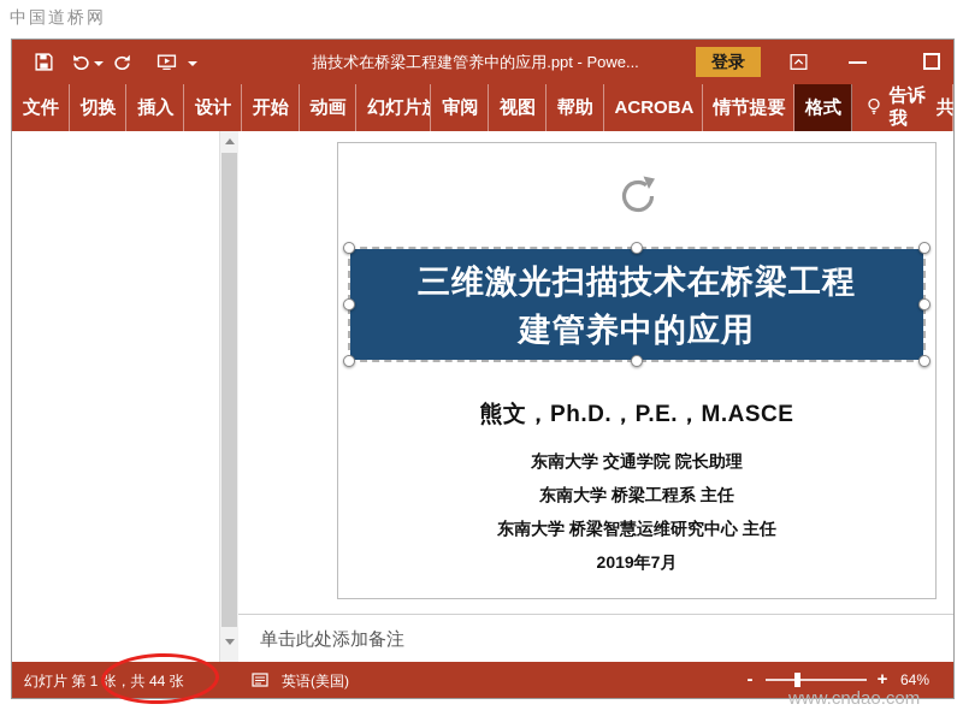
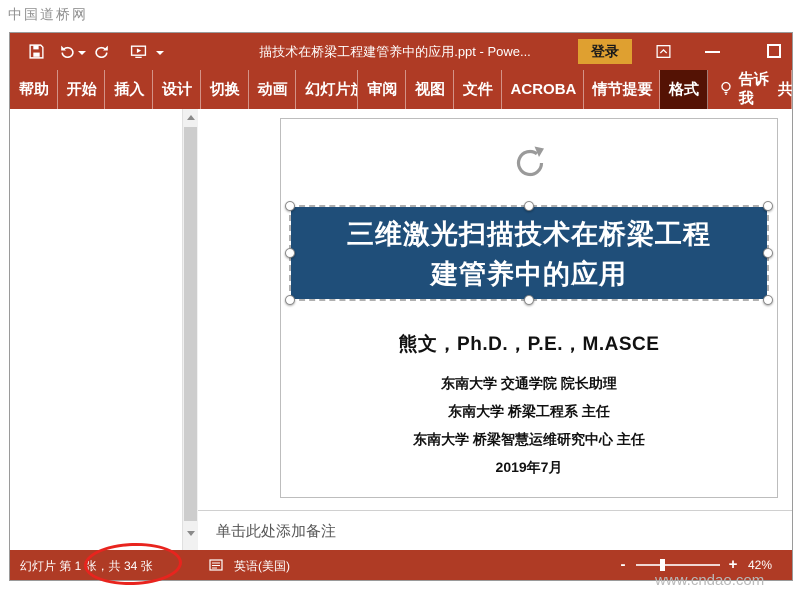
  中国道桥网
  描技术在桥梁工程建管养中的应用.ppt - Powe...
  登录
- 文件
+ 帮助
- 切换
+ 开始
  插入
  设计
- 开始
+ 切换
  动画
  幻灯片放
  审阅
  视图
- 帮助
+ 文件
  ACROBA
  情节提要
  格式
  告诉我
  三维激光扫描技术在桥梁工程
  建管养中的应用
  熊文，Ph.D.，P.E.，M.ASCE
  东南大学 交通学院 院长助理
  东南大学 桥梁工程系 主任
  东南大学 桥梁智慧运维研究中心 主任
  2019年7月
  单击此处添加备注
- 幻灯片 第 1 张，共 44 张
+ 幻灯片 第 1 张，共 34 张
  英语(美国)
  -
  +
- 64%
+ 42%
  www.cndao.com
